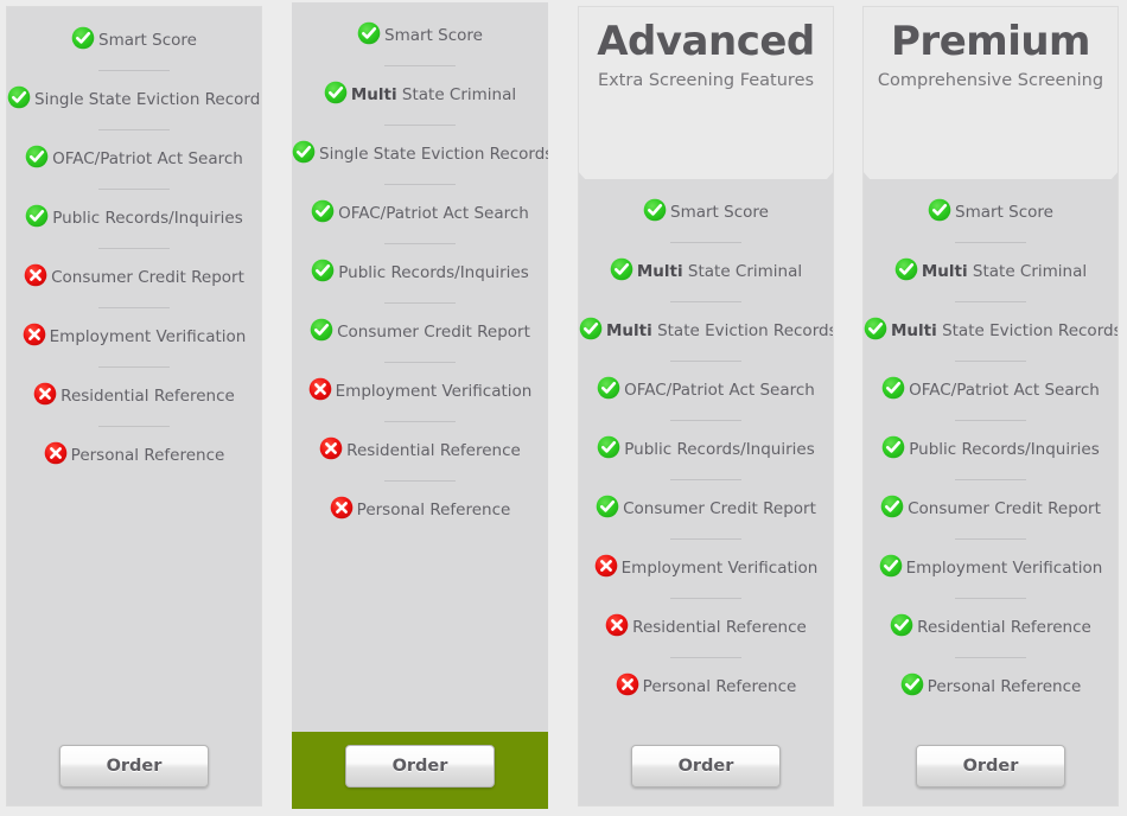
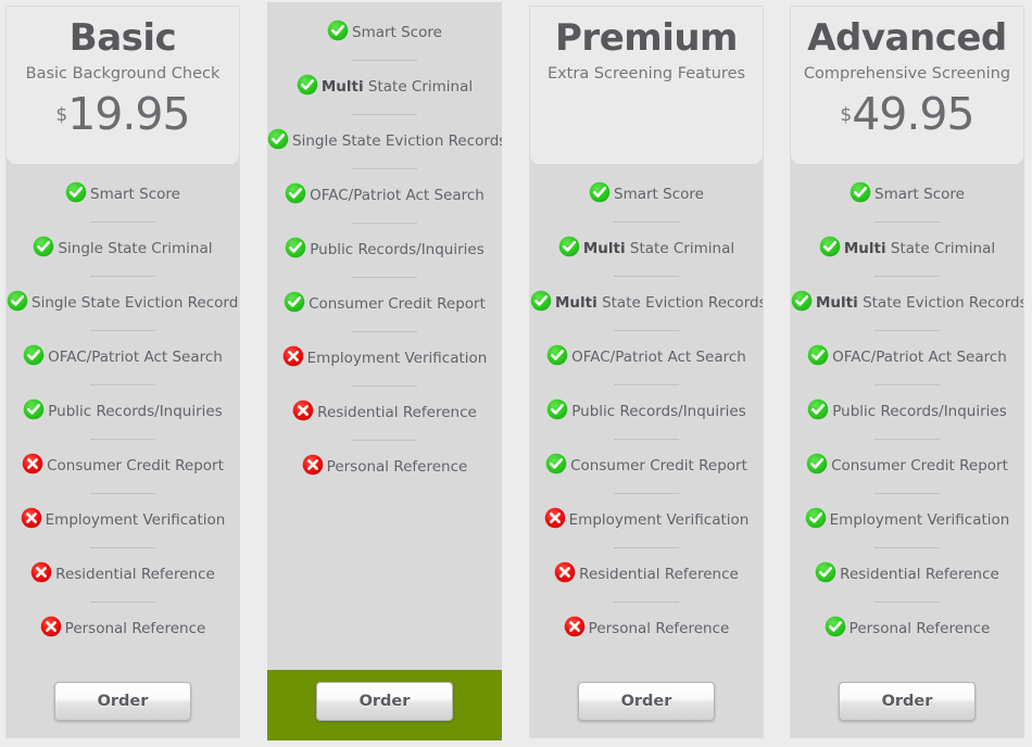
+ Basic
+ Basic Background Check
+ $19.95
  Smart Score
+ Single State Criminal
  Single State Eviction Record
  OFAC/Patriot Act Search
  Public Records/Inquiries
  Consumer Credit Report
  Employment Verification
  Residential Reference
  Personal Reference
  Order
  Smart Score
  Multi State Criminal
  Single State Eviction Record
  OFAC/Patriot Act Search
  Public Records/Inquiries
  Consumer Credit Report
  Employment Verification
  Residential Reference
  Personal Reference
  Order
- Advanced
+ Premium
  Extra Screening Features
  Smart Score
  Multi State Criminal
  Multi State Eviction Record
  OFAC/Patriot Act Search
  Public Records/Inquiries
  Consumer Credit Report
  Employment Verification
  Residential Reference
  Personal Reference
  Order
- Premium
+ Advanced
  Comprehensive Screening
+ $49.95
  Smart Score
  Multi State Criminal
  Multi State Eviction Record
  OFAC/Patriot Act Search
  Public Records/Inquiries
  Consumer Credit Report
  Employment Verification
  Residential Reference
  Personal Reference
  Order
